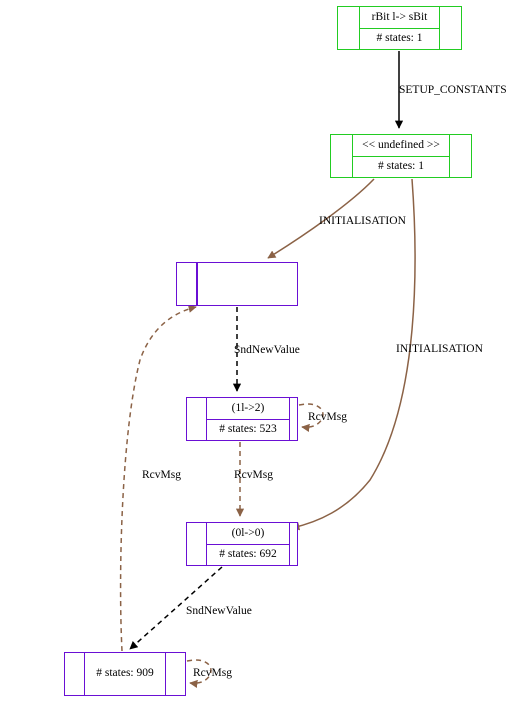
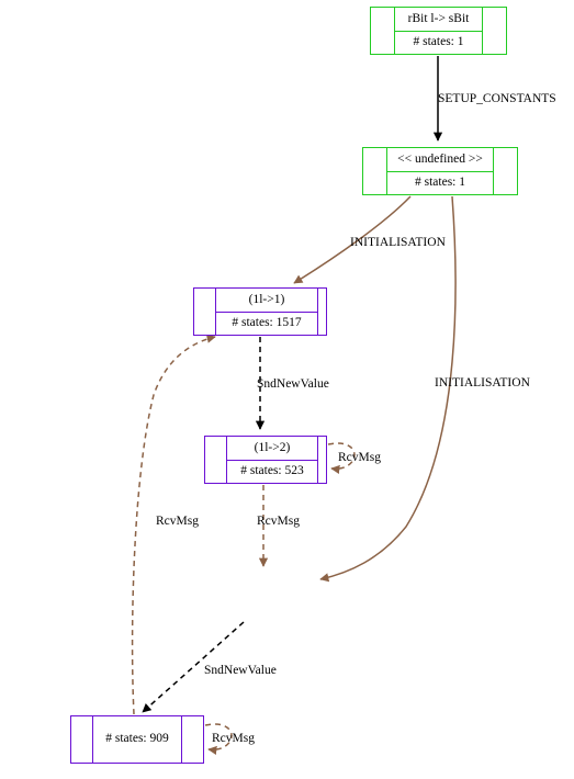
  SETUP_CONSTANTS
  INITIALISATION
  INITIALISATION
  SndNewValue
  RcvMsg
  RcvMsg
  RcvMsg
  SndNewValue
  RcvMsg
  rBit l-> sBit
  # states: 1
  << undefined >>
  # states: 1
+ (1l->1)
+ # states: 1517
  (1l->2)
  # states: 523
- (0l->0)
- # states: 692
  # states: 909
